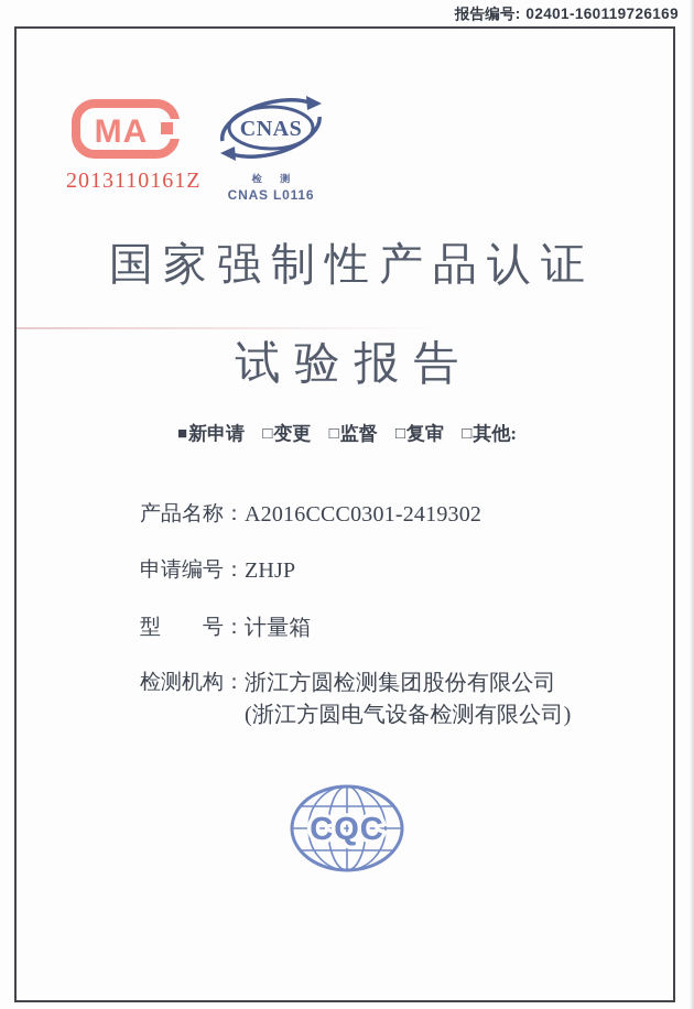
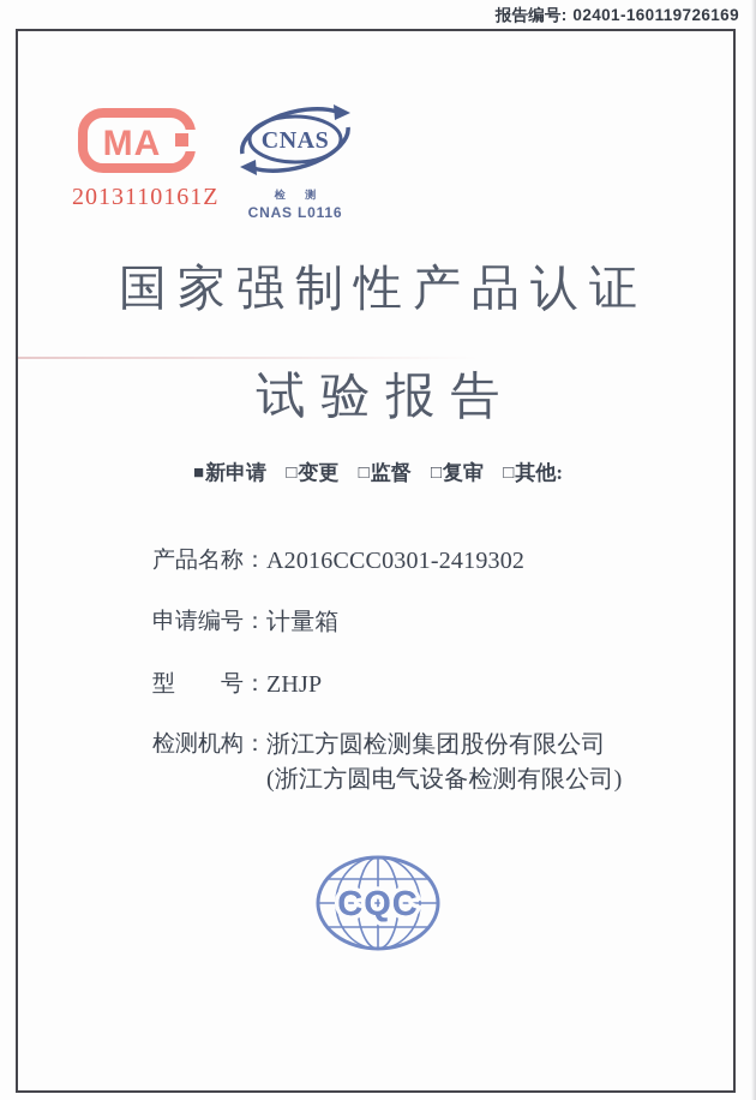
  报告编号: 02401-160119726169
  MA
  2013110161Z
  CNAS
  检 测
  CNAS L0116
  国家强制性产品认证
  试验报告
  ■新申请 □变更 □监督 □复审 □其他:
  产品名称：
  A2016CCC0301-2419302
  申请编号：
- ZHJP
+ 计量箱
  型 号：
- 计量箱
+ ZHJP
  检测机构：
  浙江方圆检测集团股份有限公司
  (浙江方圆电气设备检测有限公司)
  CQC
